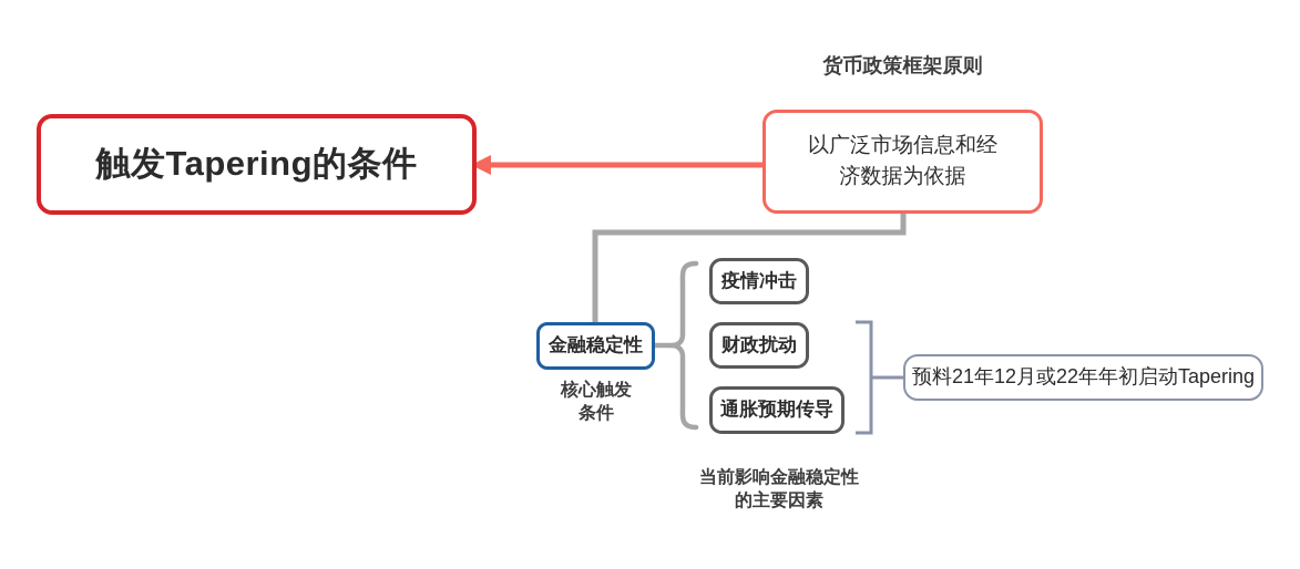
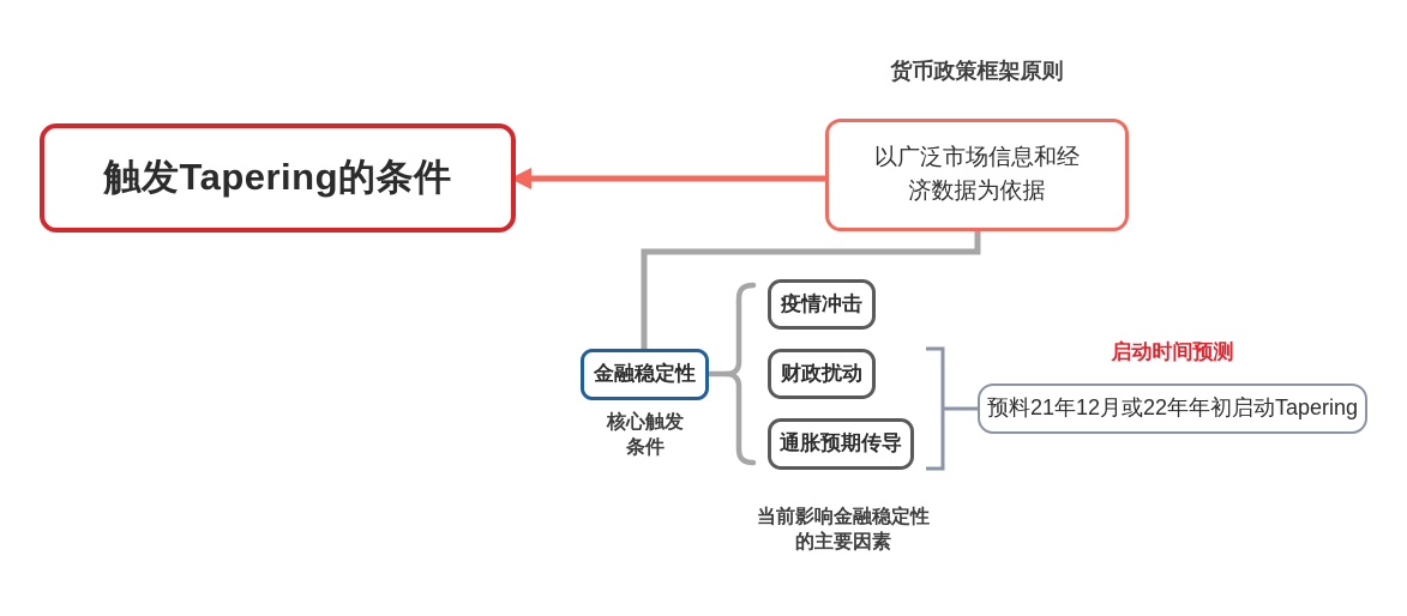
  触发Tapering的条件
  货币政策框架原则
  以广泛市场信息和经
  济数据为依据
  金融稳定性
  核心触发
  条件
  疫情冲击
  财政扰动
  通胀预期传导
  当前影响金融稳定性
  的主要因素
+ 启动时间预测
  预料21年12月或22年年初启动Tapering
